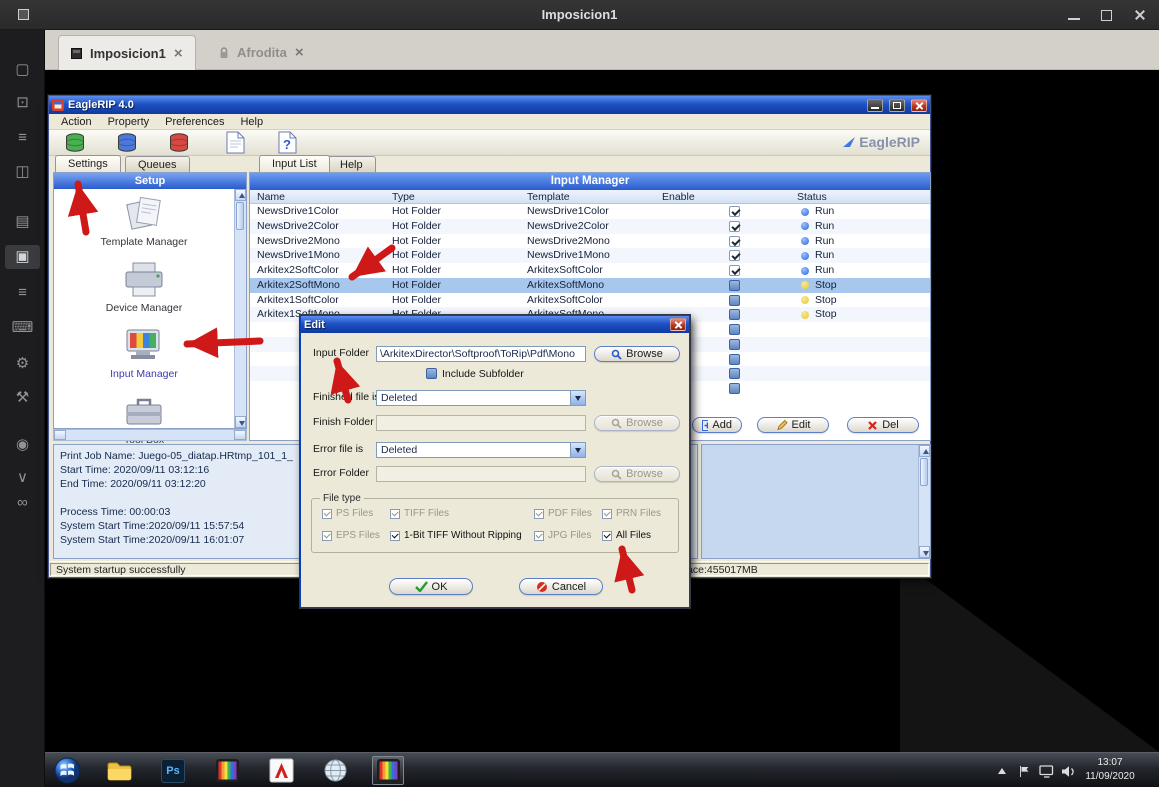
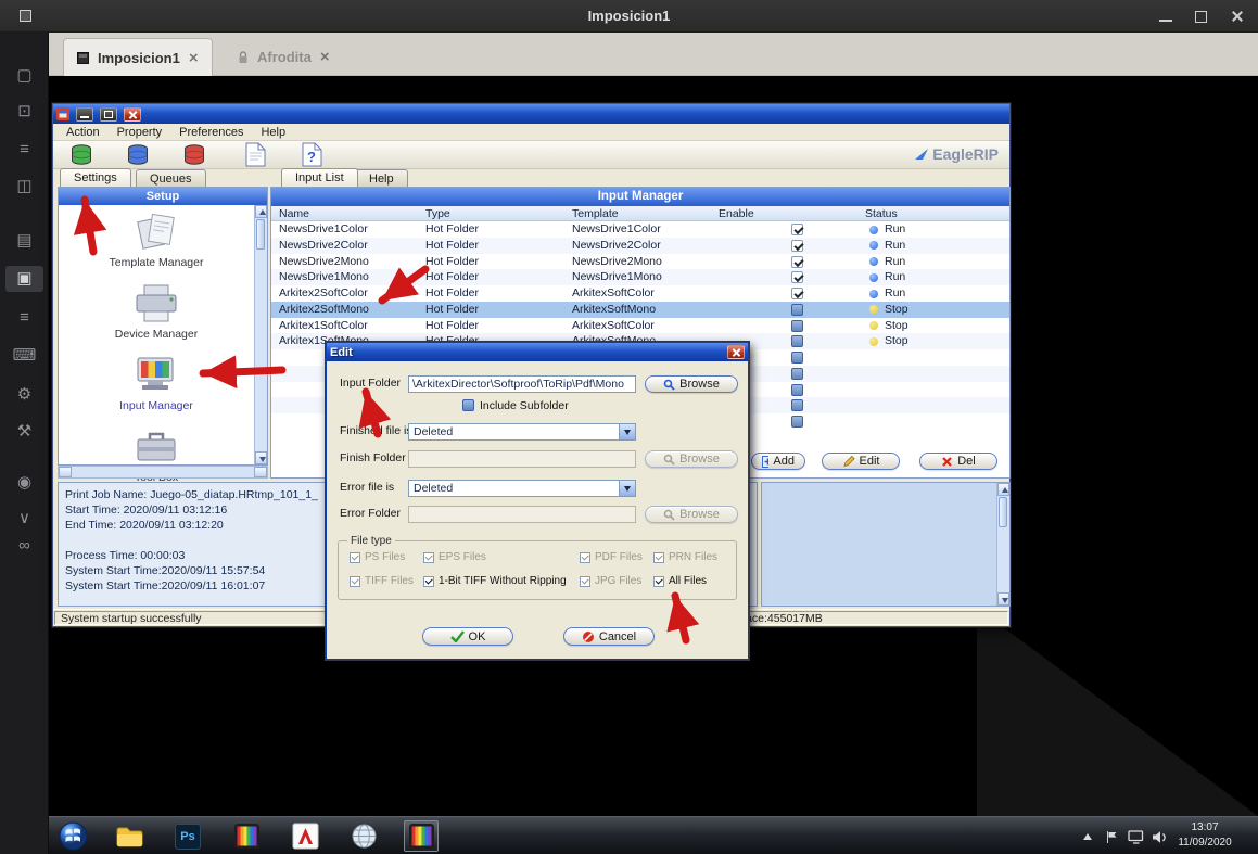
  Imposicion1
  ▢
  ⊡
  ≡
  ◫
  ▤
  ▣
  ≡
  ⌨
  ⚙
  ⚒
  ◉
  ∨
  ∞
  Imposicion1
  ×
  Afrodita
  ×
- EagleRIP 4.0
  Action
  Property
  Preferences
  Help
  EagleRIP
  ?
  Settings
  Queues
  Input List
  Help
  Setup
  Template Manager
  Device Manager
  Input Manager
  Input Manager
  Name
  Type
  Template
  Enable
  Status
  Add
  Edit
  Del
  NewsDrive1Color
  Hot Folder
  NewsDrive1Color
  Run
  NewsDrive2Color
  Hot Folder
  NewsDrive2Color
  Run
  NewsDrive2Mono
  Hot Folder
  NewsDrive2Mono
  Run
  NewsDrive1Mono
  Hot Folder
  NewsDrive1Mono
  Run
  Arkitex2SoftColor
  Hot Folder
  ArkitexSoftColor
  Run
  Arkitex2SoftMono
  Hot Folder
  ArkitexSoftMono
  Stop
  Arkitex1SoftColor
  Hot Folder
  ArkitexSoftColor
  Stop
  Stop
  Print Job Name: Juego-05_diatap.HRtmp_101_1_
  Start Time: 2020/09/11 03:12:16
  End Time: 2020/09/11 03:12:20
  Process Time: 00:00:03
  System Start Time:2020/09/11 15:57:54
  System Start Time:2020/09/11 16:01:07
  System startup successfully
  ace:455017MB
  Edit
  Input Folder
  \ArkitexDirector\Softproof\ToRip\Pdf\Mono
  Browse
  Include Subfolder
  Finish file i
  Deleted
  Finish Folder
  Browse
  Error file is
  Deleted
  Error Folder
  Browse
  File type
  PS Files
- TIFF Files
+ EPS Files
  PDF Files
  PRN Files
- EPS Files
+ TIFF Files
  1-Bit TIFF Without Ripping
  JPG Files
  All Files
  OK
  Cancel
  Ps
  13:07
  11/09/2020
